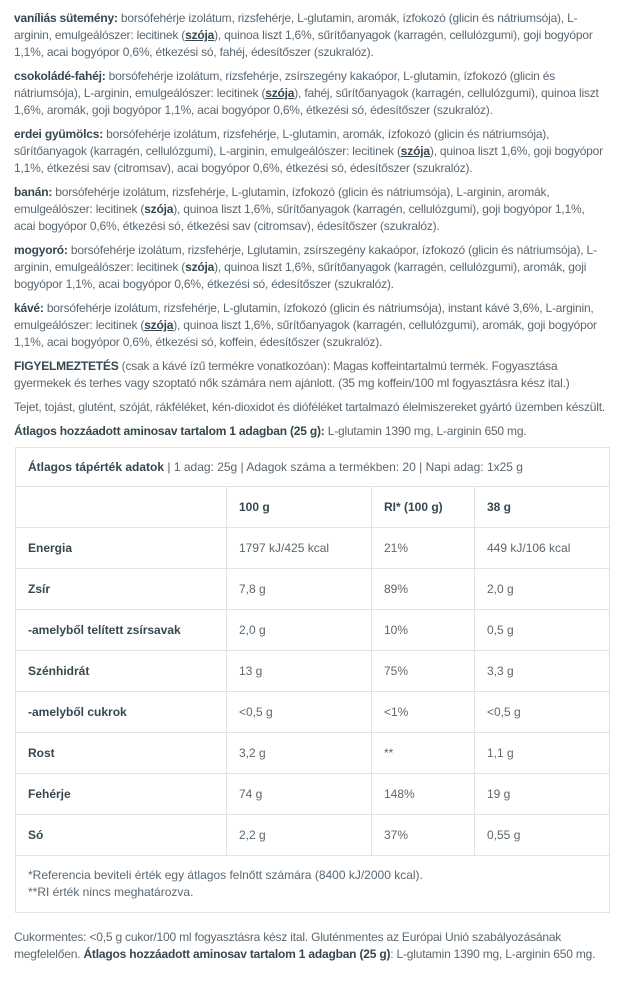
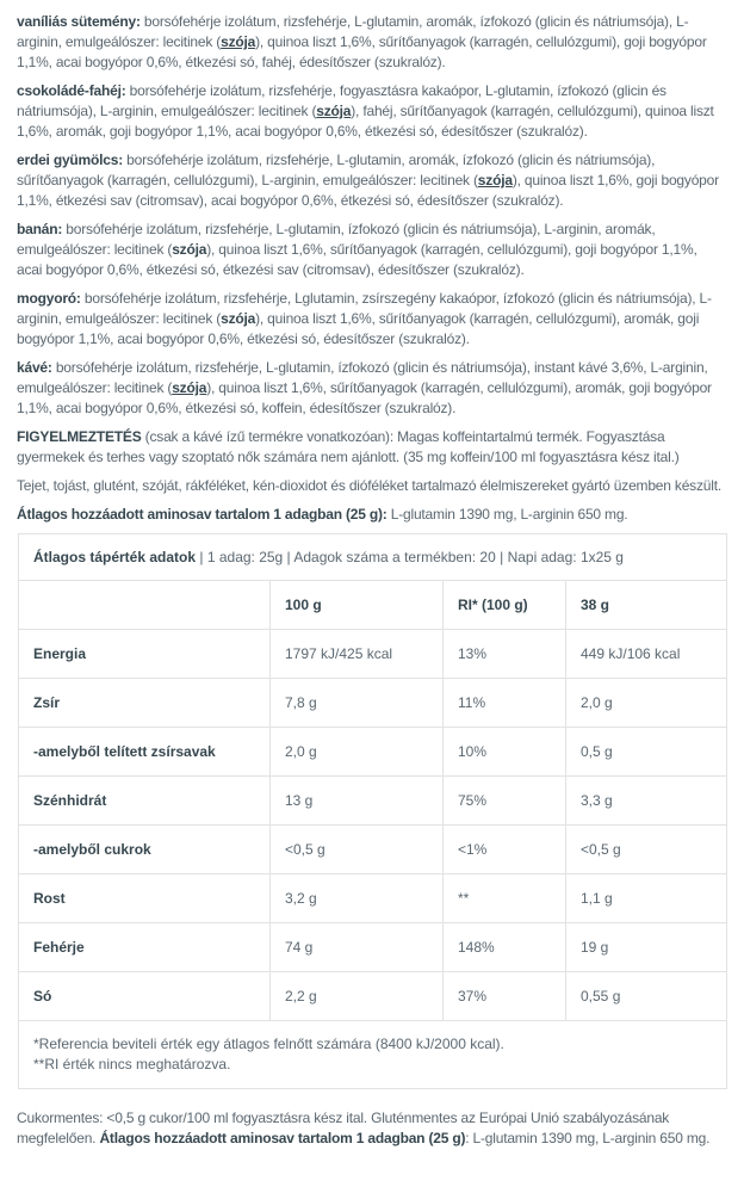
  vaníliás sütemény: borsófehérje izolátum, rizsfehérje, L-glutamin, aromák, ízfokozó (glicin és nátriumsója), L-arginin, emulgeálószer: lecitinek (szója), quinoa liszt 1,6%, sűrítőanyagok (karragén, cellulózgumi), goji bogyópor 1,1%, acai bogyópor 0,6%, étkezési só, fahéj, édesítőszer (szukralóz).
- csokoládé-fahéj: borsófehérje izolátum, rizsfehérje, zsírszegény kakaópor, L-glutamin, ízfokozó (glicin és nátriumsója), L-arginin, emulgeálószer: lecitinek (szója), fahéj, sűrítőanyagok (karragén, cellulózgumi), quinoa liszt 1,6%, aromák, goji bogyópor 1,1%, acai bogyópor 0,6%, étkezési só, édesítőszer (szukralóz).
+ csokoládé-fahéj: borsófehérje izolátum, rizsfehérje, fogyasztásra kakaópor, L-glutamin, ízfokozó (glicin és nátriumsója), L-arginin, emulgeálószer: lecitinek (szója), fahéj, sűrítőanyagok (karragén, cellulózgumi), quinoa liszt 1,6%, aromák, goji bogyópor 1,1%, acai bogyópor 0,6%, étkezési só, édesítőszer (szukralóz).
  erdei gyümölcs: borsófehérje izolátum, rizsfehérje, L-glutamin, aromák, ízfokozó (glicin és nátriumsója), sűrítőanyagok (karragén, cellulózgumi), L-arginin, emulgeálószer: lecitinek (szója), quinoa liszt 1,6%, goji bogyópor 1,1%, étkezési sav (citromsav), acai bogyópor 0,6%, étkezési só, édesítőszer (szukralóz).
  banán: borsófehérje izolátum, rizsfehérje, L-glutamin, ízfokozó (glicin és nátriumsója), L-arginin, aromák, emulgeálószer: lecitinek (szója), quinoa liszt 1,6%, sűrítőanyagok (karragén, cellulózgumi), goji bogyópor 1,1%, acai bogyópor 0,6%, étkezési só, étkezési sav (citromsav), édesítőszer (szukralóz).
  mogyoró: borsófehérje izolátum, rizsfehérje, Lglutamin, zsírszegény kakaópor, ízfokozó (glicin és nátriumsója), L-arginin, emulgeálószer: lecitinek (szója), quinoa liszt 1,6%, sűrítőanyagok (karragén, cellulózgumi), aromák, goji bogyópor 1,1%, acai bogyópor 0,6%, étkezési só, édesítőszer (szukralóz).
  kávé: borsófehérje izolátum, rizsfehérje, L-glutamin, ízfokozó (glicin és nátriumsója), instant kávé 3,6%, L-arginin, emulgeálószer: lecitinek (szója), quinoa liszt 1,6%, sűrítőanyagok (karragén, cellulózgumi), aromák, goji bogyópor 1,1%, acai bogyópor 0,6%, étkezési só, koffein, édesítőszer (szukralóz).
  FIGYELMEZTETÉS (csak a kávé ízű termékre vonatkozóan): Magas koffeintartalmú termék. Fogyasztása gyermekek és terhes vagy szoptató nők számára nem ajánlott. (35 mg koffein/100 ml fogyasztásra kész ital.)
  Tejet, tojást, glutént, szóját, rákféléket, kén-dioxidot és dióféléket tartalmazó élelmiszereket gyártó üzemben készült.
  Átlagos hozzáadott aminosav tartalom 1 adagban (25 g): L-glutamin 1390 mg, L-arginin 650 mg.
  Átlagos tápérték adatok | 1 adag: 25g | Adagok száma a termékben: 20 | Napi adag: 1x25 g
  	100 g	RI* (100 g)	38 g
- Energia	1797 kJ/425 kcal	21%	449 kJ/106 kcal
+ Energia	1797 kJ/425 kcal	13%	449 kJ/106 kcal
- Zsír	7,8 g	89%	2,0 g
+ Zsír	7,8 g	11%	2,0 g
  -amelyből telített zsírsavak	2,0 g	10%	0,5 g
  Szénhidrát	13 g	75%	3,3 g
  -amelyből cukrok	<0,5 g	<1%	<0,5 g
  Rost	3,2 g	**	1,1 g
  Fehérje	74 g	148%	19 g
  Só	2,2 g	37%	0,55 g
  *Referencia beviteli érték egy átlagos felnőtt számára (8400 kJ/2000 kcal). **RI érték nincs meghatározva.
  Cukormentes: <0,5 g cukor/100 ml fogyasztásra kész ital. Gluténmentes az Európai Unió szabályozásának megfelelően. Átlagos hozzáadott aminosav tartalom 1 adagban (25 g): L-glutamin 1390 mg, L-arginin 650 mg.
